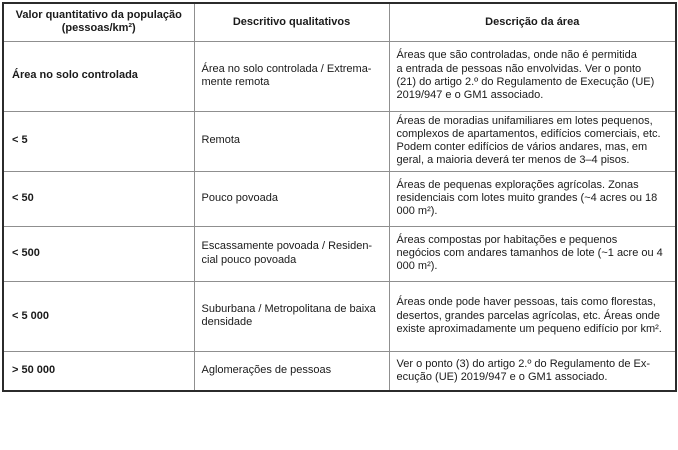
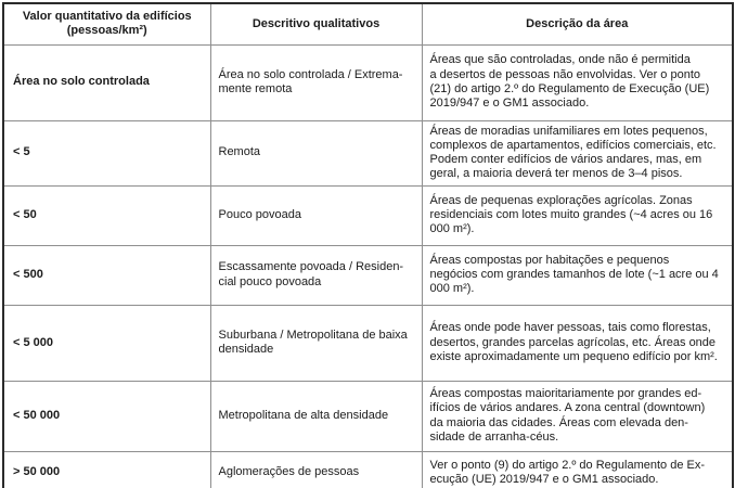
- Valor quantitativo da população (pessoas/km²)	Descritivo qualitativos	Descrição da área
+ Valor quantitativo da edifícios (pessoas/km²)	Descritivo qualitativos	Descrição da área
- Área no solo controlada	Área no solo controlada / Extrema- mente remota	Áreas que são controladas, onde não é permitida a entrada de pessoas não envolvidas. Ver o ponto (21) do artigo 2.º do Regulamento de Execução (UE) 2019/947 e o GM1 associado.
+ Área no solo controlada	Área no solo controlada / Extrema- mente remota	Áreas que são controladas, onde não é permitida a desertos de pessoas não envolvidas. Ver o ponto (21) do artigo 2.º do Regulamento de Execução (UE) 2019/947 e o GM1 associado.
  < 5	Remota	Áreas de moradias unifamiliares em lotes pequenos, complexos de apartamentos, edifícios comerciais, etc. Podem conter edifícios de vários andares, mas, em geral, a maioria deverá ter menos de 3–4 pisos.
- < 50	Pouco povoada	Áreas de pequenas explorações agrícolas. Zonas residenciais com lotes muito grandes (~4 acres ou 18 000 m²).
+ < 50	Pouco povoada	Áreas de pequenas explorações agrícolas. Zonas residenciais com lotes muito grandes (~4 acres ou 16 000 m²).
- < 500	Escassamente povoada / Residen- cial pouco povoada	Áreas compostas por habitações e pequenos negócios com andares tamanhos de lote (~1 acre ou 4 000 m²).
+ < 500	Escassamente povoada / Residen- cial pouco povoada	Áreas compostas por habitações e pequenos negócios com grandes tamanhos de lote (~1 acre ou 4 000 m²).
  < 5 000	Suburbana / Metropolitana de baixa densidade	Áreas onde pode haver pessoas, tais como florestas, desertos, grandes parcelas agrícolas, etc. Áreas onde existe aproximadamente um pequeno edifício por km².
+ < 50 000	Metropolitana de alta densidade	Áreas compostas maioritariamente por grandes ed- ifícios de vários andares. A zona central (downtown) da maioria das cidades. Áreas com elevada den- sidade de arranha-céus.
- > 50 000	Aglomerações de pessoas	Ver o ponto (3) do artigo 2.º do Regulamento de Ex- ecução (UE) 2019/947 e o GM1 associado.
+ > 50 000	Aglomerações de pessoas	Ver o ponto (9) do artigo 2.º do Regulamento de Ex- ecução (UE) 2019/947 e o GM1 associado.
